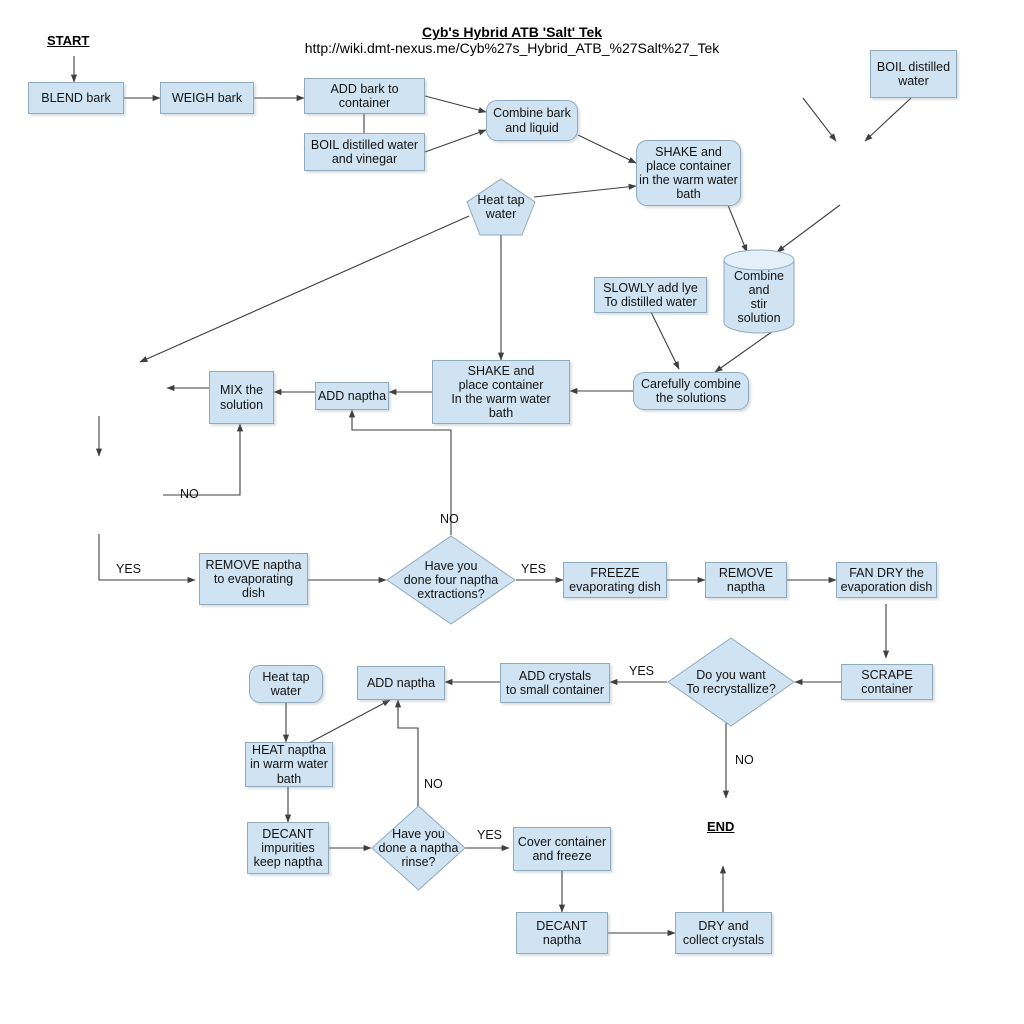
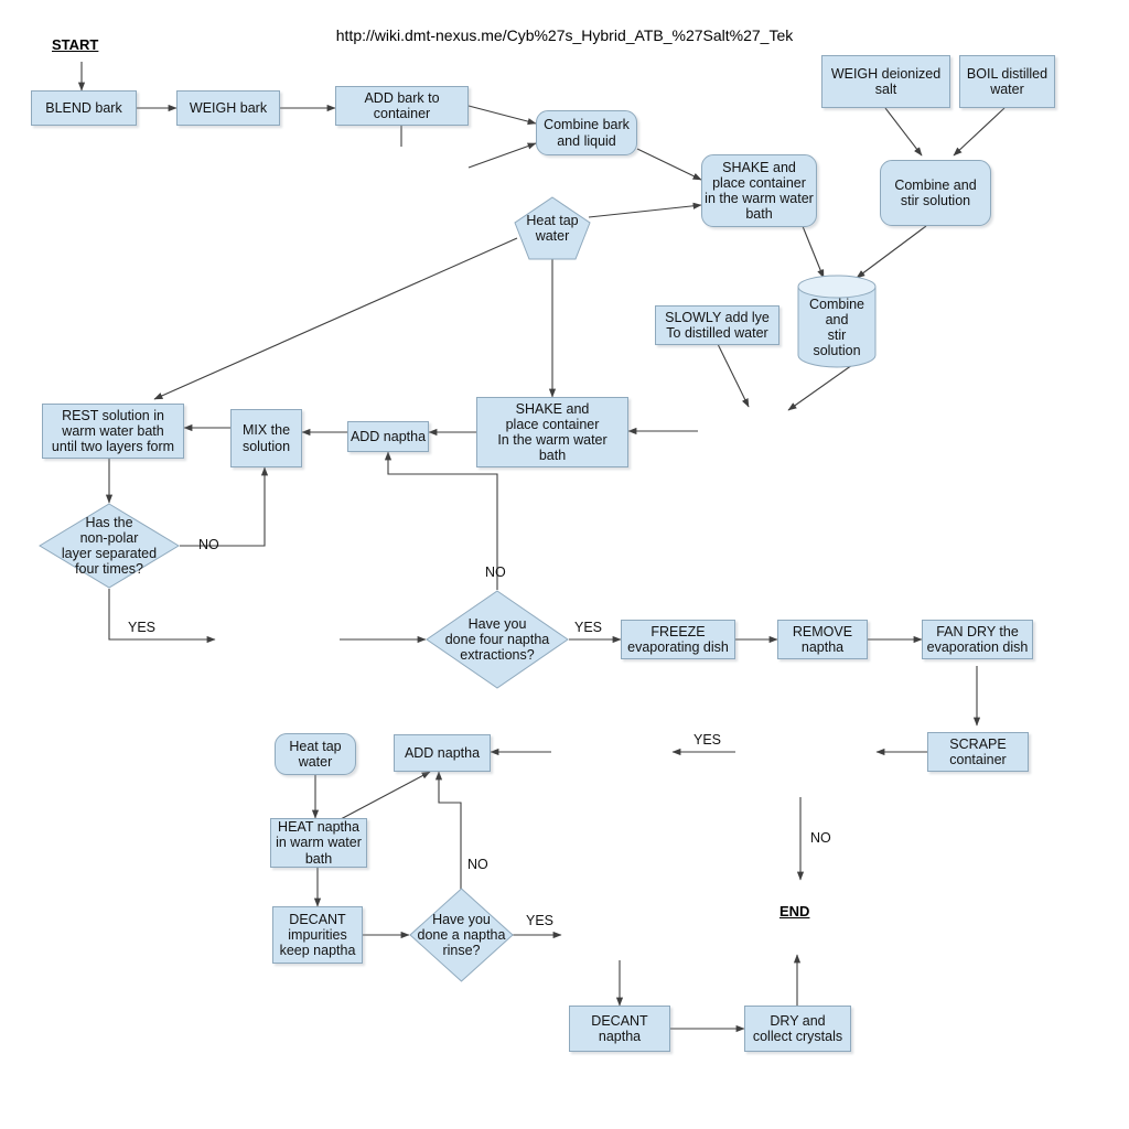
- Cyb's Hybrid ATB 'Salt' Tek
  http://wiki.dmt-nexus.me/Cyb%27s_Hybrid_ATB_%27Salt%27_Tek
  START
  END
  BLEND bark
  WEIGH bark
  ADD bark to
  container
- BOIL distilled water
- and vinegar
  Combine bark
  and liquid
  SHAKE and
  place container
  in the warm water
  bath
+ WEIGH deionized
+ salt
  BOIL distilled
  water
+ Combine and
+ stir solution
  Heat tap
  water
  Combine
  and
  stir
  solution
  SLOWLY add lye
  To distilled water
- Carefully combine
- the solutions
  SHAKE and
  place container
  In the warm water
  bath
  ADD naptha
  MIX the
  solution
+ REST solution in
+ warm water bath
+ until two layers form
+ Has the
+ non-polar
+ layer separated
+ four times?
  NO
  YES
- REMOVE naptha
- to evaporating
- dish
  Have you
  done four naptha
  extractions?
  NO
  YES
  FREEZE
  evaporating dish
  REMOVE
  naptha
  FAN DRY the
  evaporation dish
  SCRAPE
  container
- Do you want
- To recrystallize?
  YES
  NO
- ADD crystals
- to small container
  ADD naptha
  Heat tap
  water
  HEAT naptha
  in warm water
  bath
  DECANT
  impurities
  keep naptha
  Have you
  done a naptha
  rinse?
  NO
  YES
- Cover container
- and freeze
  DECANT
  naptha
  DRY and
  collect crystals
